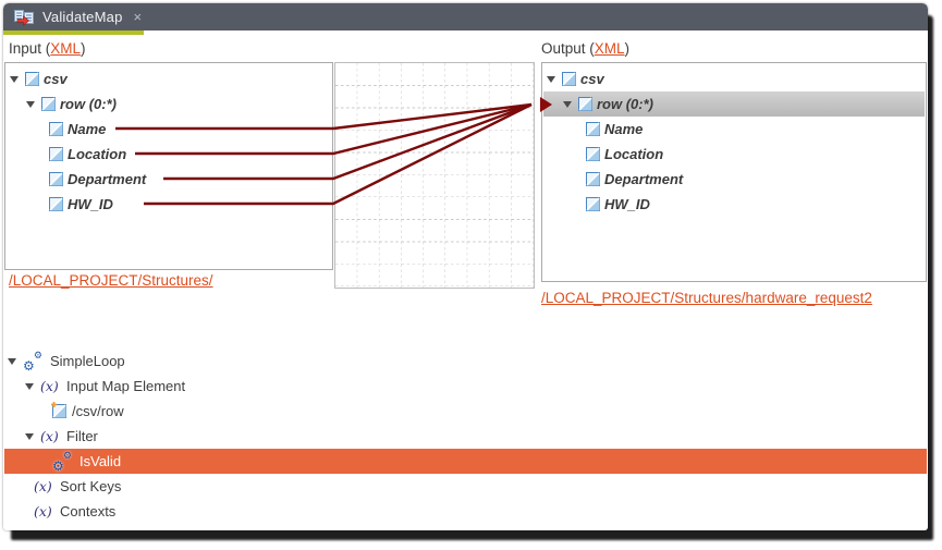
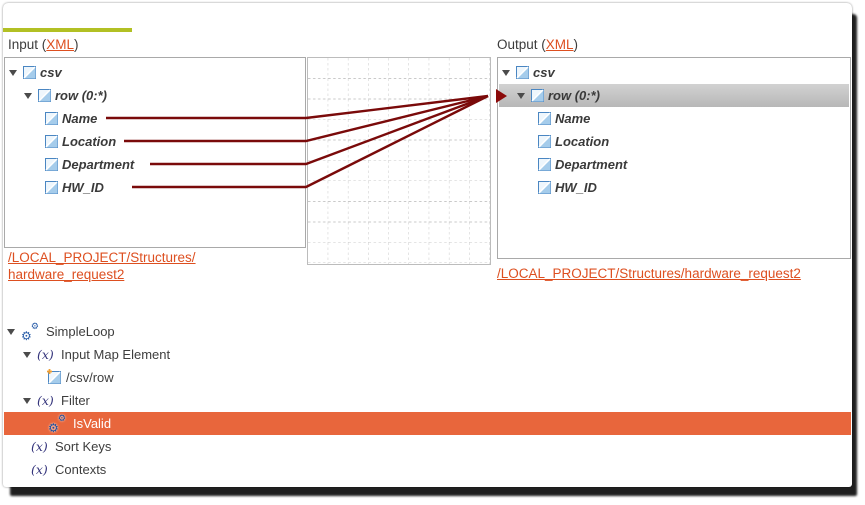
- ValidateMap
- ×
  Input (XML)
  Output (XML)
  csv
  row (0:*)
  Name
  Location
  Department
  HW_ID
  csv
  row (0:*)
  Name
  Location
  Department
  HW_ID
  /LOCAL_PROJECT/Structures/
+ hardware_request2
  /LOCAL_PROJECT/Structures/hardware_request2
  ⚙
  ⚙
  SimpleLoop
  (x)
  Input Map Element
  /csv/row
  (x)
  Filter
  ⚙
  ⚙
  IsValid
  (x)
  Sort Keys
  (x)
  Contexts
